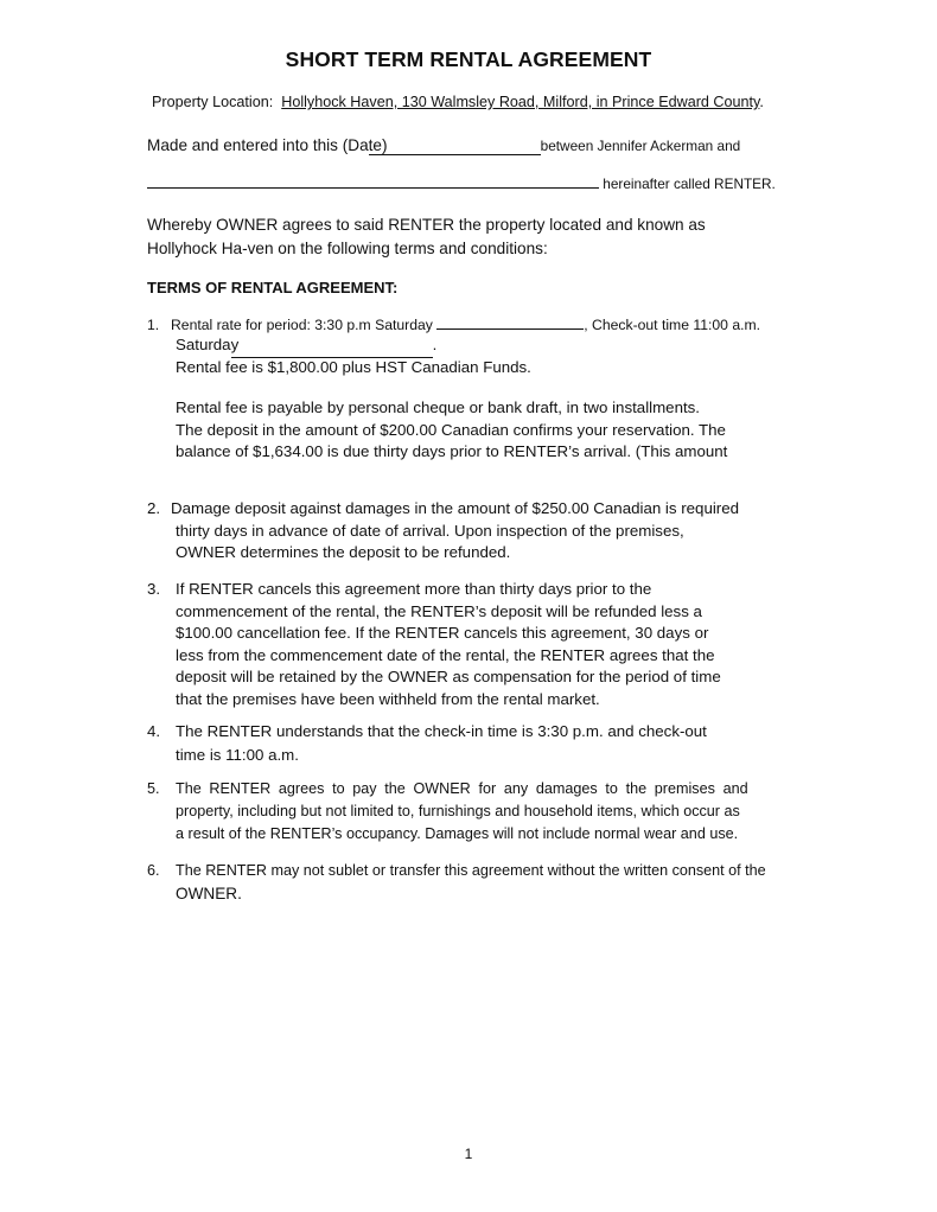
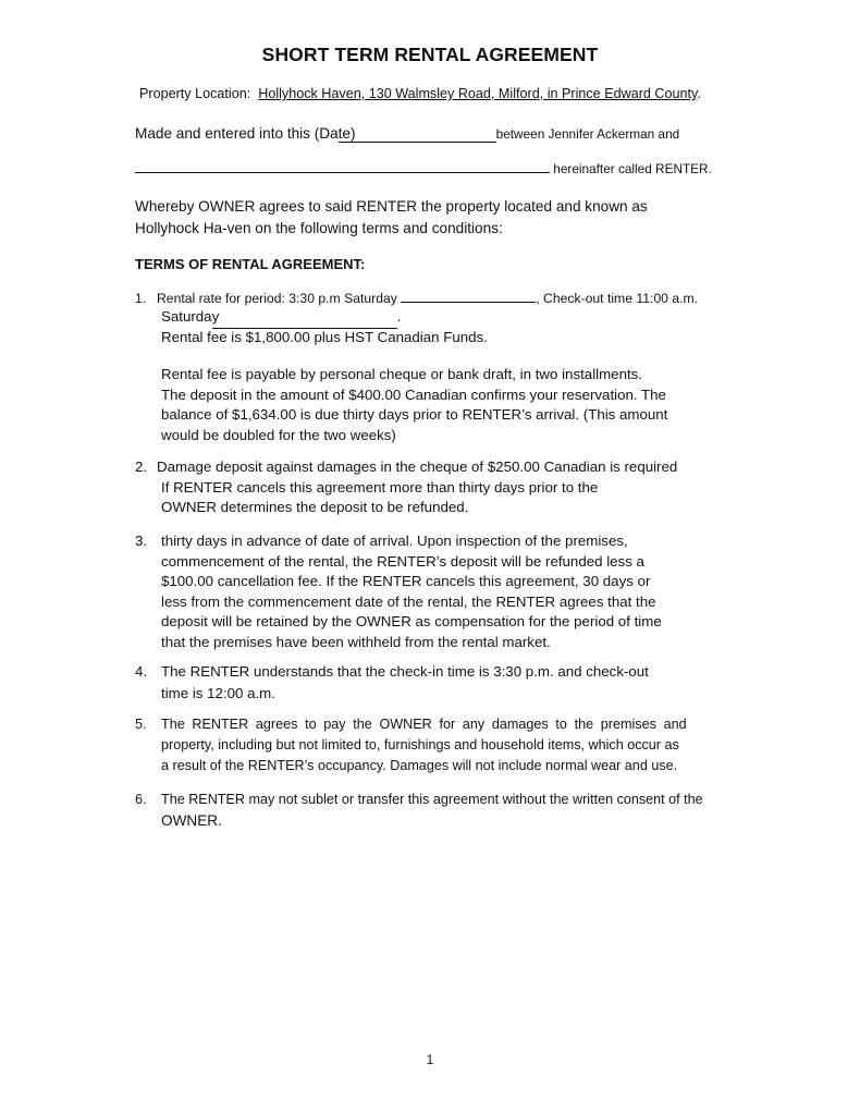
  SHORT TERM RENTAL AGREEMENT
  Property Location: Hollyhock Haven, 130 Walmsley Road, Milford, in Prince Edward County.
  Made and entered into this (Date) between Jennifer Ackerman and
  hereinafter called RENTER.
  Whereby OWNER agrees to said RENTER the property located and known as
  Hollyhock Ha-ven on the following terms and conditions:
  TERMS OF RENTAL AGREEMENT:
  1.
  Rental rate for period: 3:30 p.m Saturday , Check-out time 11:00 a.m.
  Saturday .
  Rental fee is $1,800.00 plus HST Canadian Funds.
  Rental fee is payable by personal cheque or bank draft, in two installments.
- The deposit in the amount of $200.00 Canadian confirms your reservation. The
+ The deposit in the amount of $400.00 Canadian confirms your reservation. The
  balance of $1,634.00 is due thirty days prior to RENTER’s arrival. (This amount
+ would be doubled for the two weeks)
  2.
- Damage deposit against damages in the amount of $250.00 Canadian is required
+ Damage deposit against damages in the cheque of $250.00 Canadian is required
- thirty days in advance of date of arrival. Upon inspection of the premises,
+ If RENTER cancels this agreement more than thirty days prior to the
  OWNER determines the deposit to be refunded.
  3.
- If RENTER cancels this agreement more than thirty days prior to the
+ thirty days in advance of date of arrival. Upon inspection of the premises,
  commencement of the rental, the RENTER’s deposit will be refunded less a
  $100.00 cancellation fee. If the RENTER cancels this agreement, 30 days or
  less from the commencement date of the rental, the RENTER agrees that the
  deposit will be retained by the OWNER as compensation for the period of time
  that the premises have been withheld from the rental market.
  4.
  The RENTER understands that the check-in time is 3:30 p.m. and check-out
- time is 11:00 a.m.
+ time is 12:00 a.m.
  5.
  The RENTER agrees to pay the OWNER for any damages to the premises and
  property, including but not limited to, furnishings and household items, which occur as
  a result of the RENTER’s occupancy. Damages will not include normal wear and use.
  6.
  The RENTER may not sublet or transfer this agreement without the written consent of the
  OWNER.
  1
